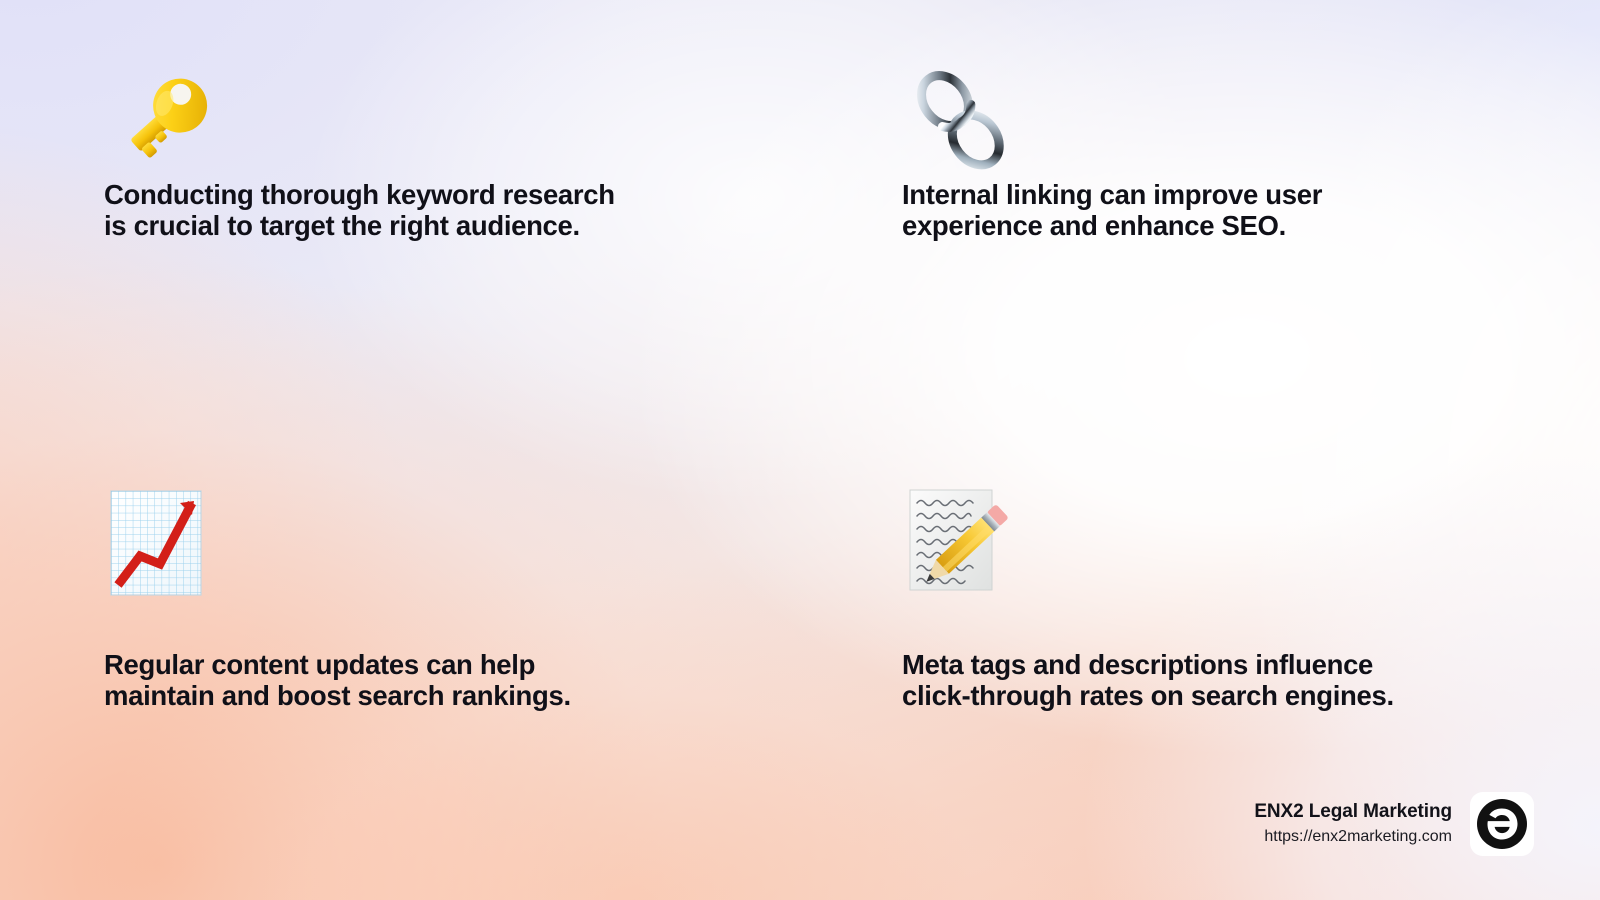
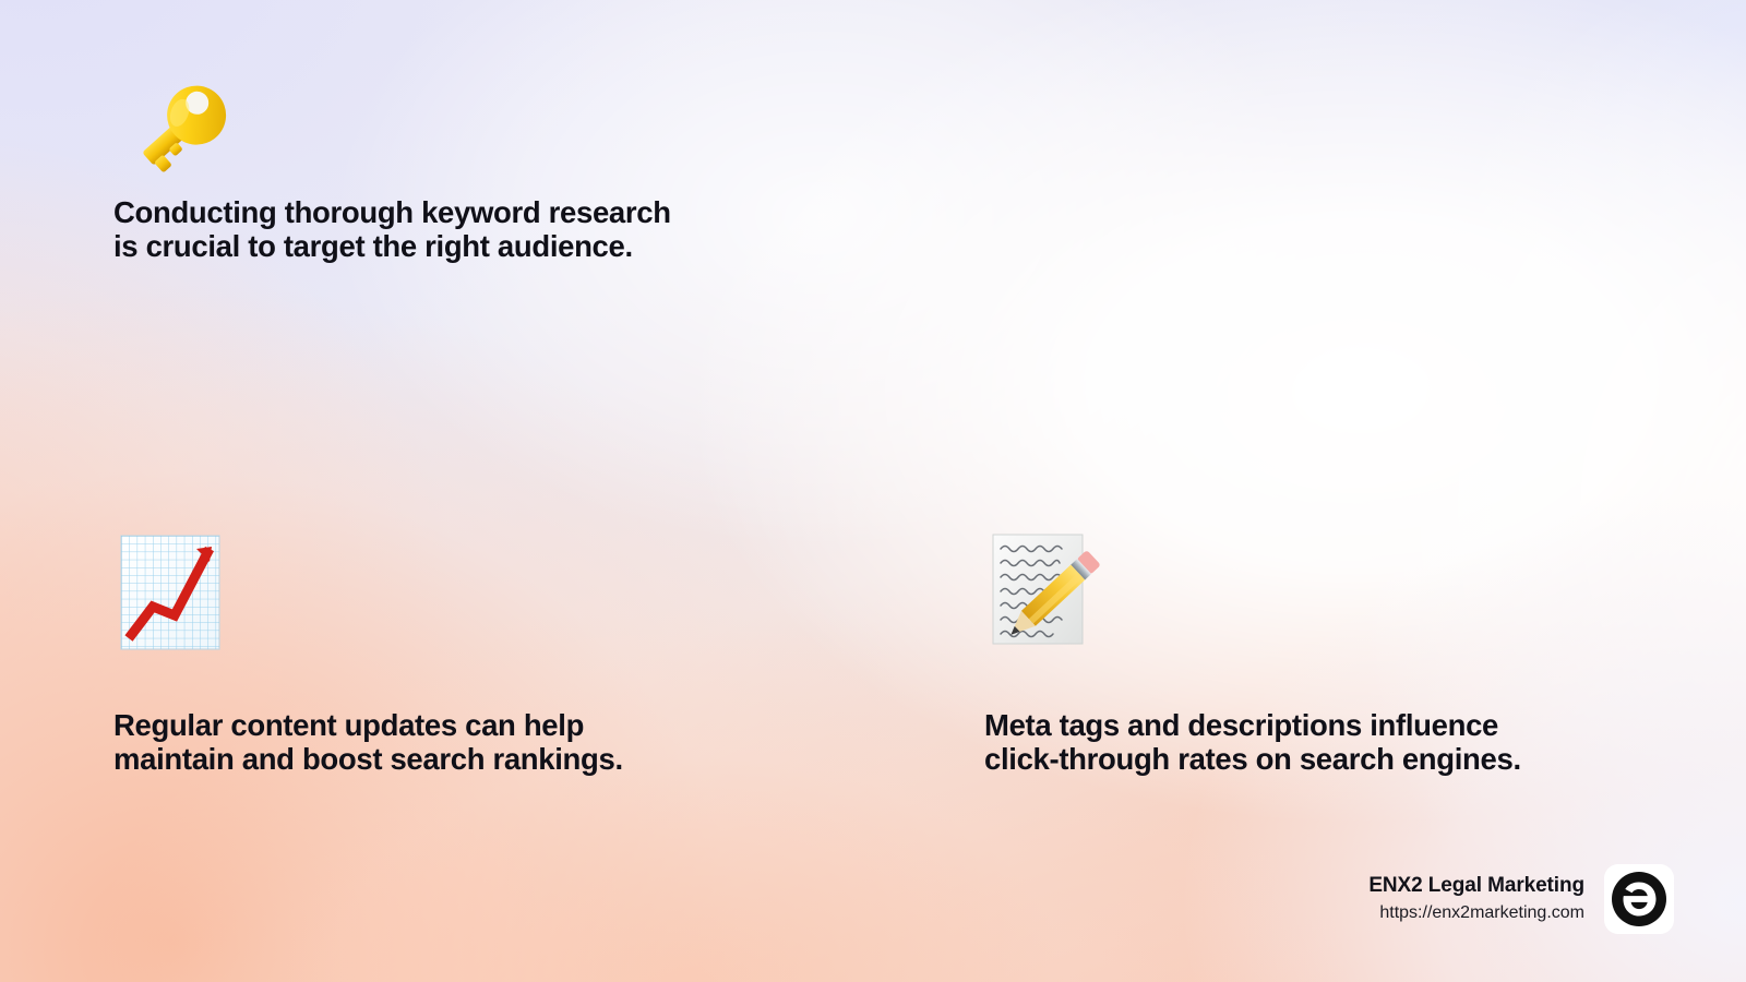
  Conducting thorough keyword research
  is crucial to target the right audience.
- Internal linking can improve user
- experience and enhance SEO.
  Regular content updates can help
  maintain and boost search rankings.
  Meta tags and descriptions influence
  click-through rates on search engines.
  ENX2 Legal Marketing
  https://enx2marketing.com
